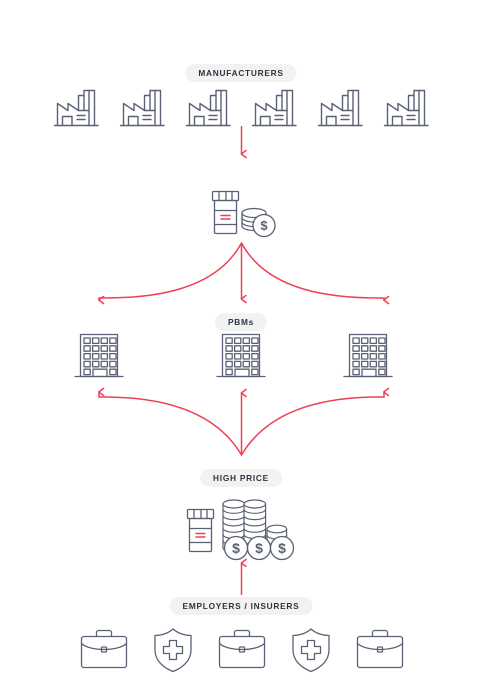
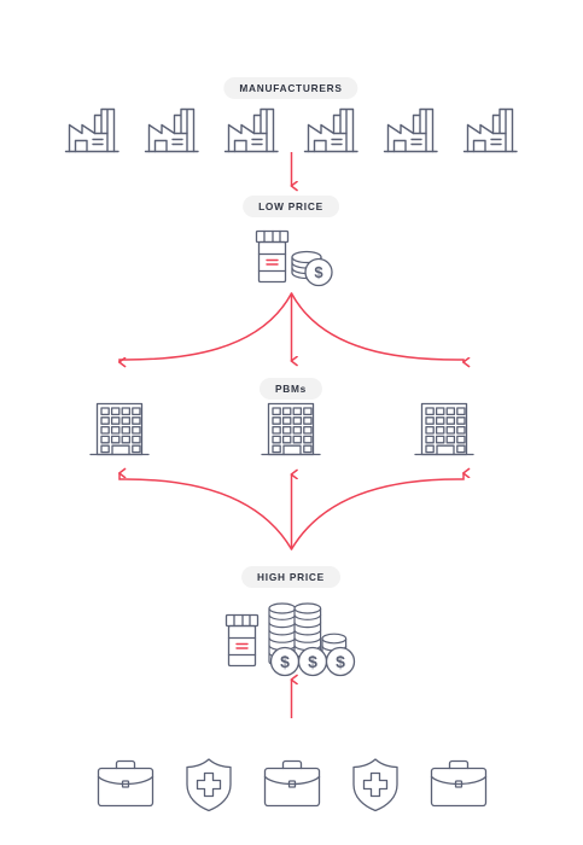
  MANUFACTURERS
+ LOW PRICE
  $
  PBMs
  HIGH PRICE
  $
  $
  $
- EMPLOYERS / INSURERS
